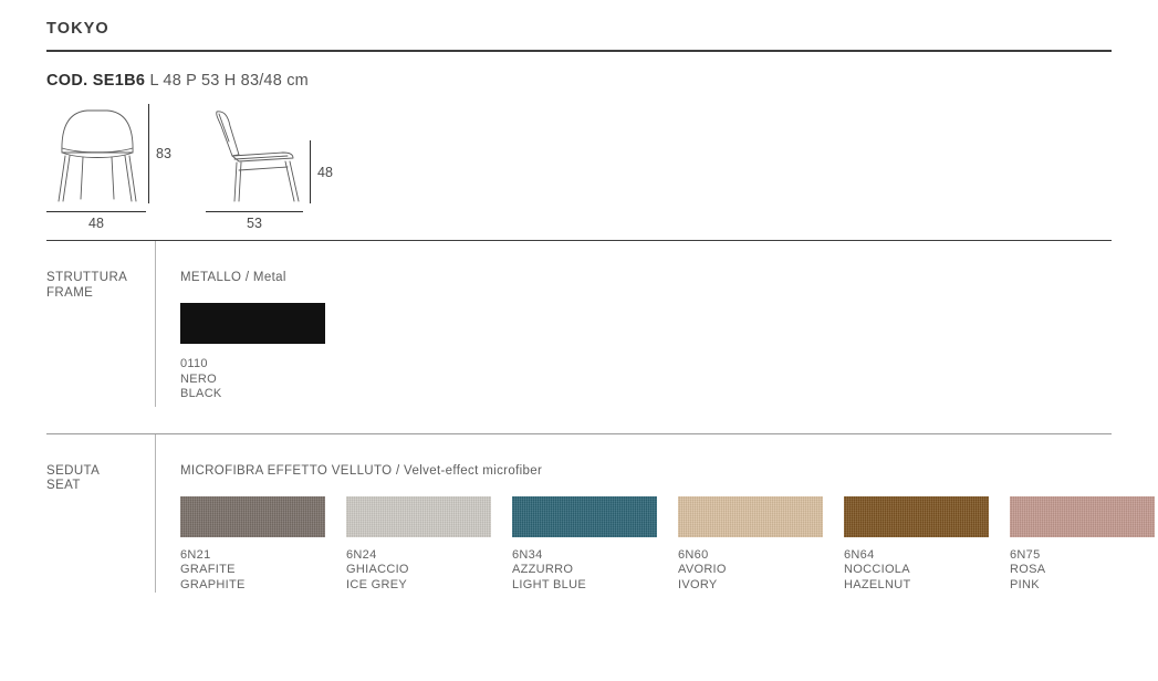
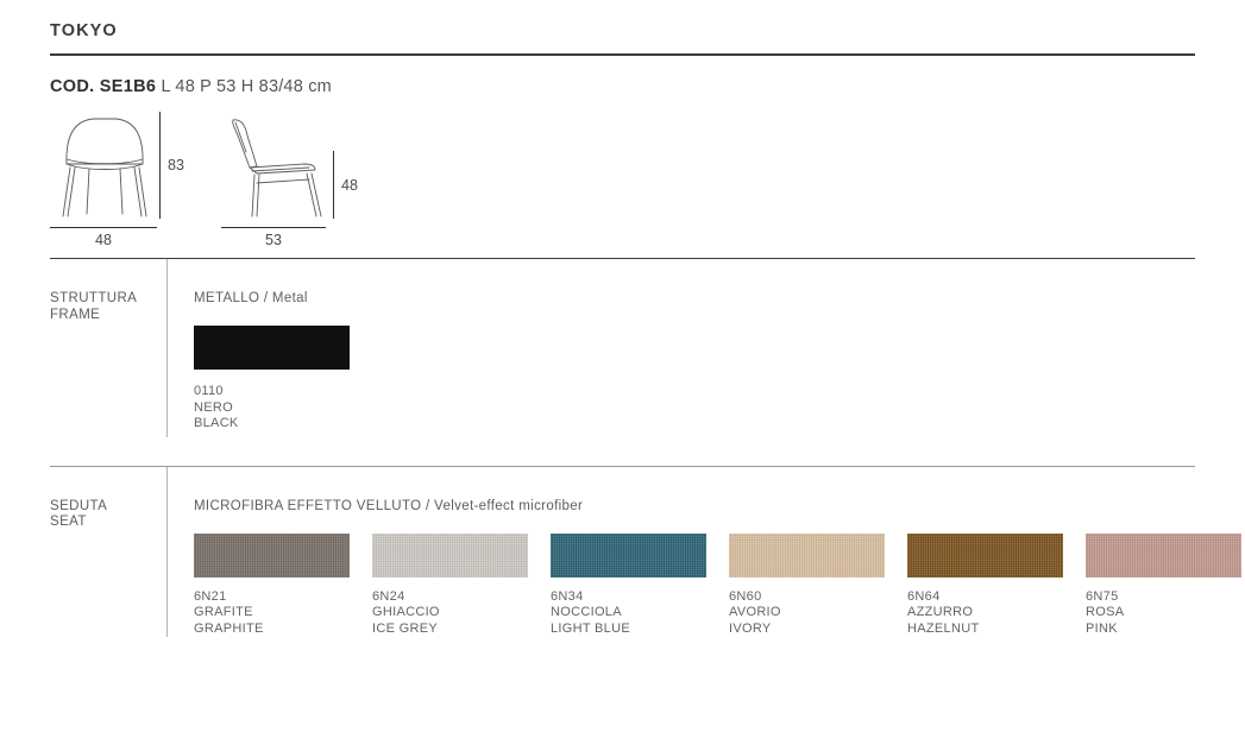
  TOKYO
  COD. SE1B6 L 48 P 53 H 83/48 cm
  83
  48
  48
  53
  STRUTTURA
  FRAME
  METALLO / Metal
  0110
  NERO
  BLACK
  SEDUTA
  SEAT
  MICROFIBRA EFFETTO VELLUTO / Velvet-effect microfiber
  6N21
  GRAFITE
  GRAPHITE
  6N24
  GHIACCIO
  ICE GREY
  6N34
- AZZURRO
+ NOCCIOLA
  LIGHT BLUE
  6N60
  AVORIO
  IVORY
  6N64
- NOCCIOLA
+ AZZURRO
  HAZELNUT
  6N75
  ROSA
  PINK
